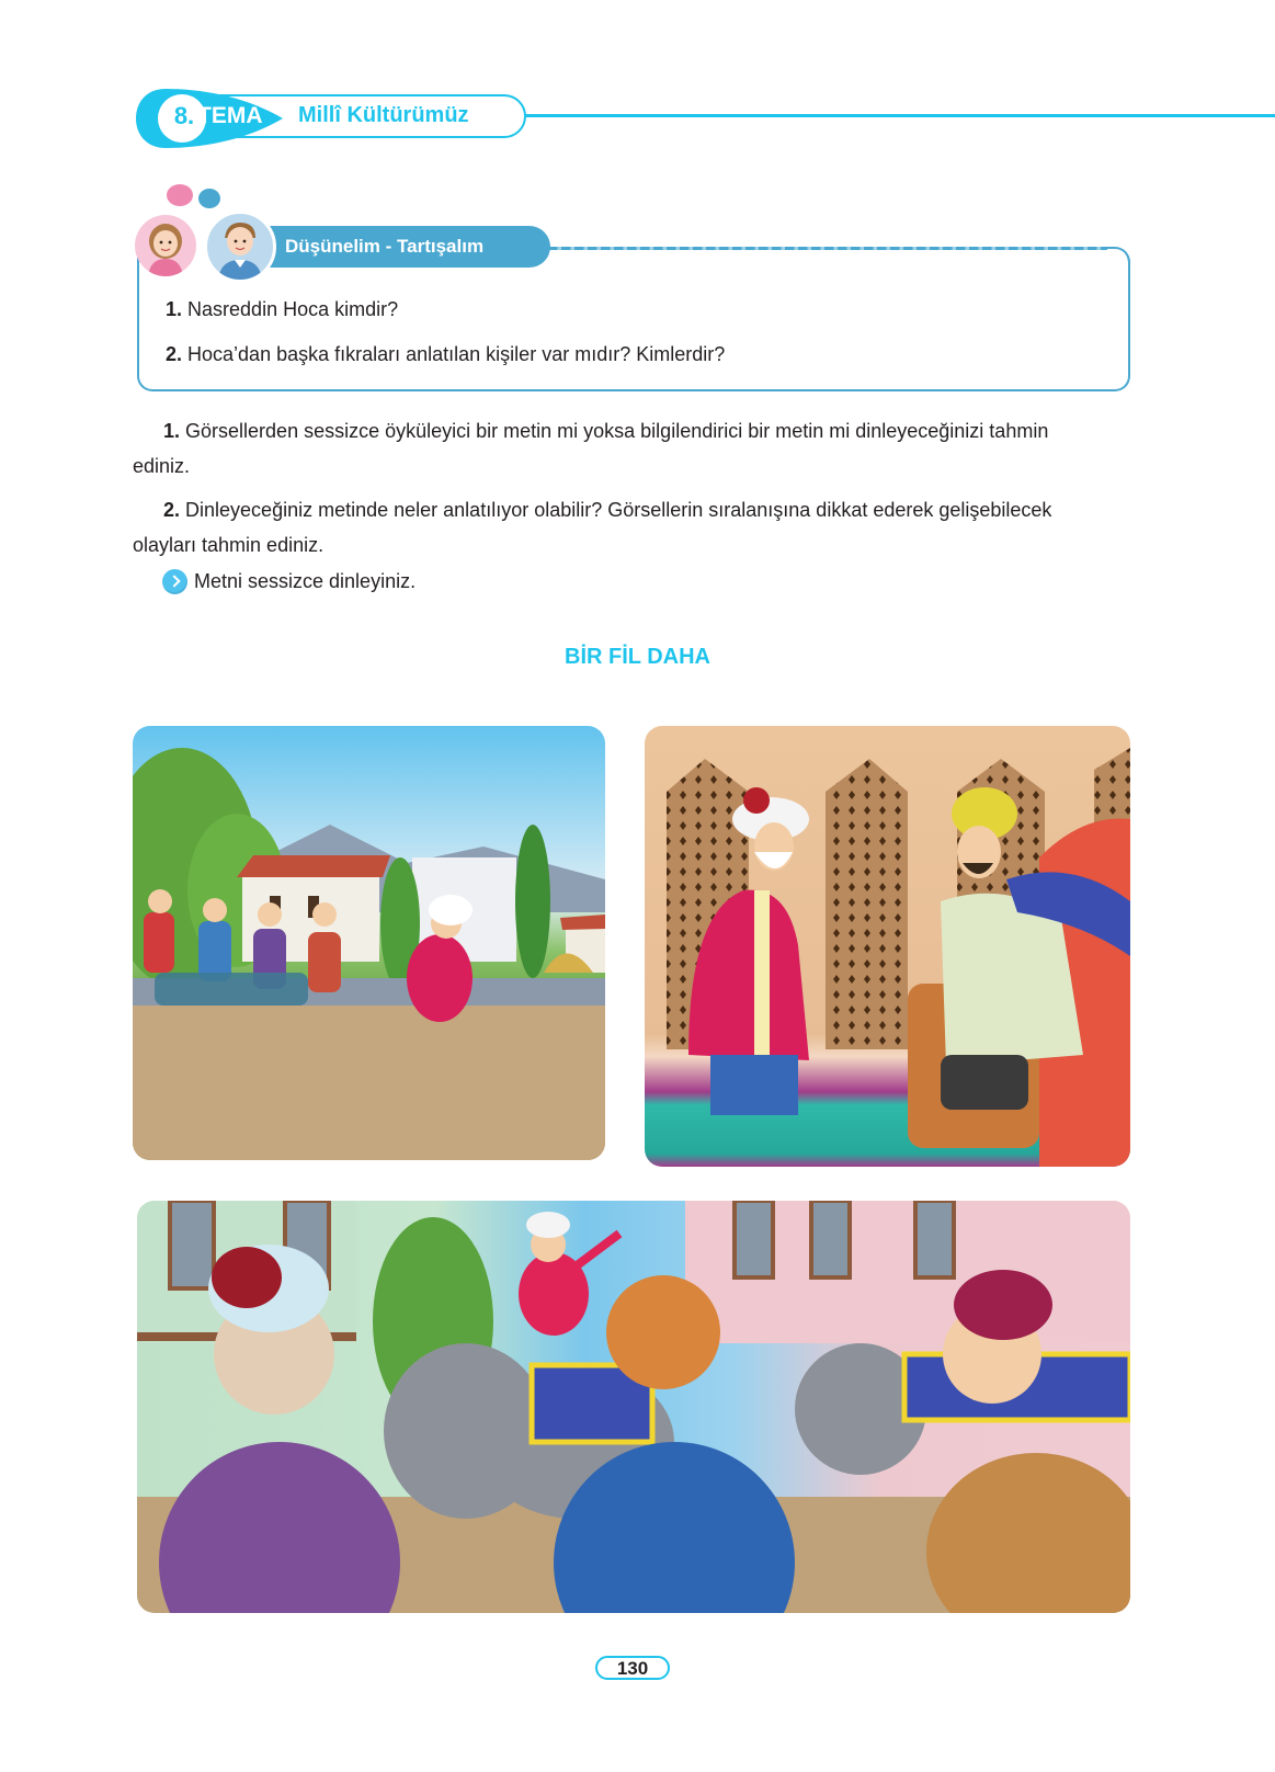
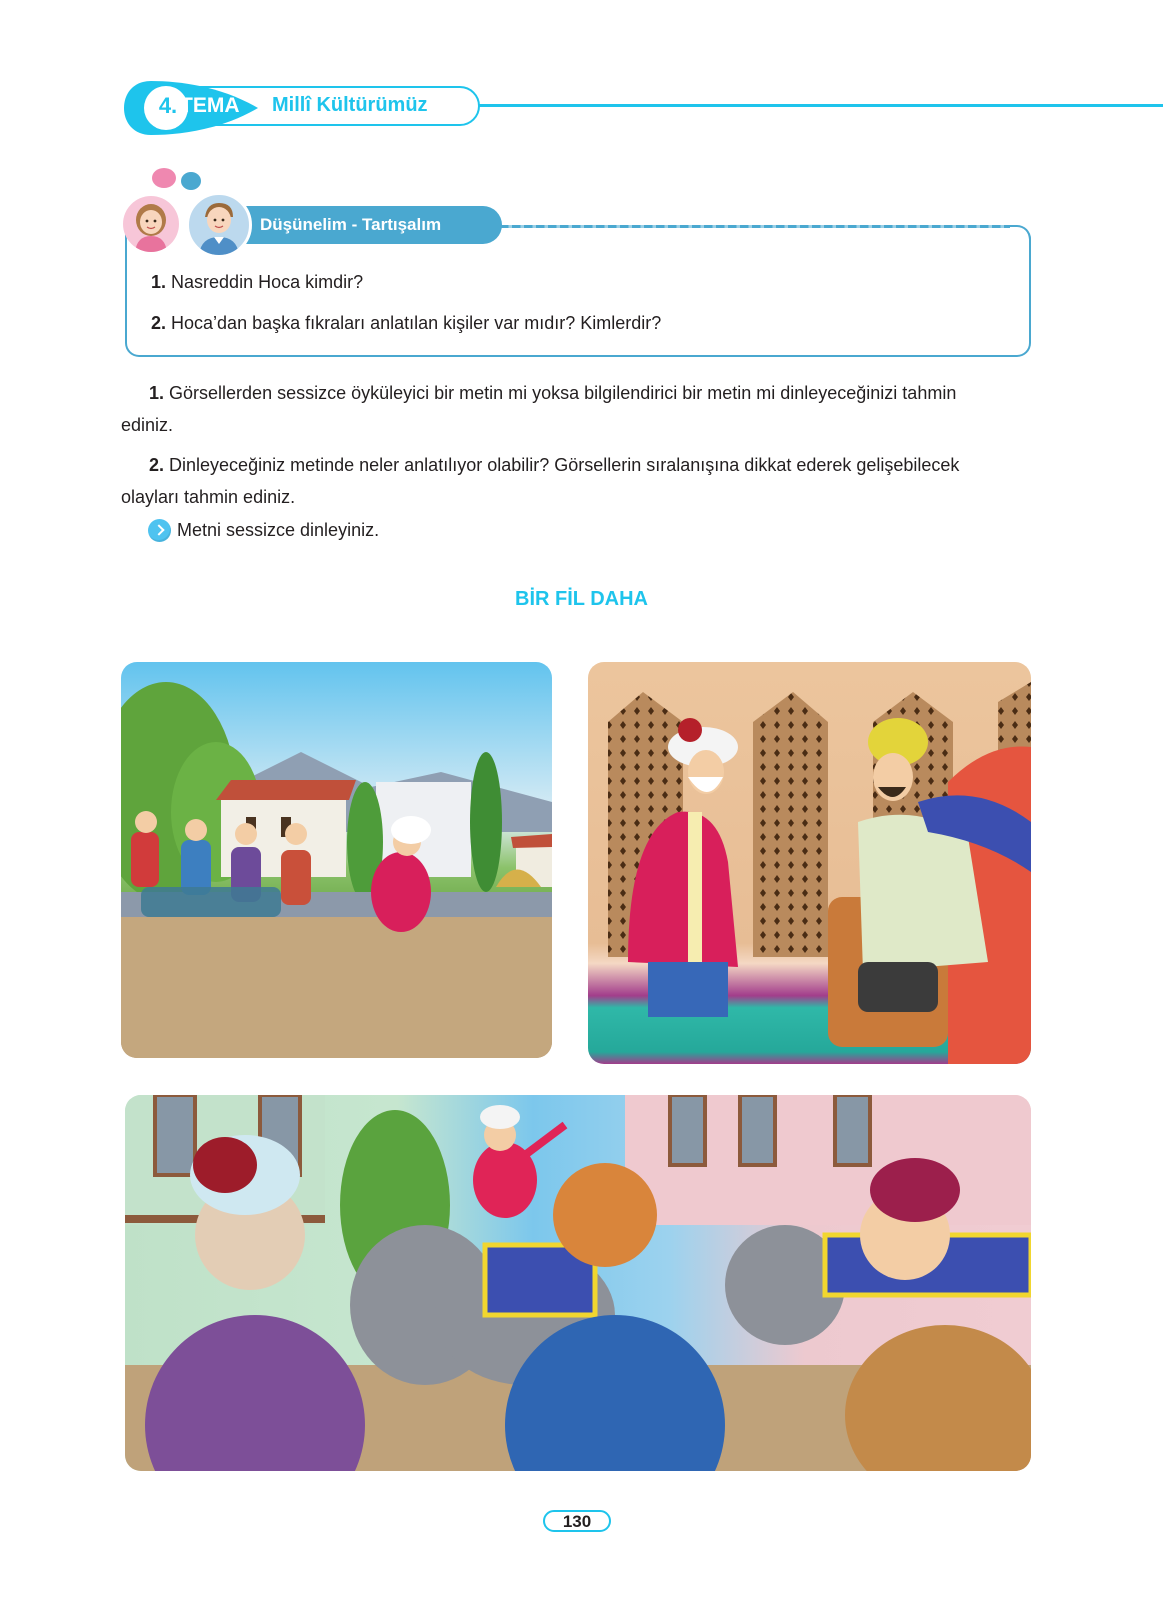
- 8.
+ 4.
  TEMA
  Millî Kültürümüz
  Düşünelim - Tartışalım
  1. Nasreddin Hoca kimdir?
  2. Hoca’dan başka fıkraları anlatılan kişiler var mıdır? Kimlerdir?
  1. Görsellerden sessizce öyküleyici bir metin mi yoksa bilgilendirici bir metin mi dinleyeceğinizi tahmin ediniz.
  2. Dinleyeceğiniz metinde neler anlatılıyor olabilir? Görsellerin sıralanışına dikkat ederek gelişebilecek olayları tahmin ediniz.
  Metni sessizce dinleyiniz.
  BİR FİL DAHA
  130
